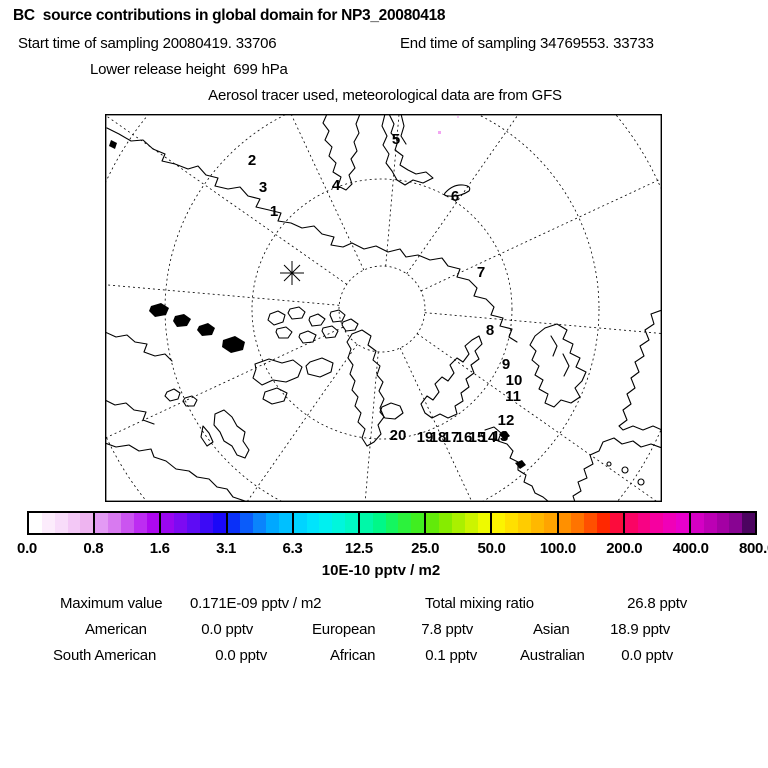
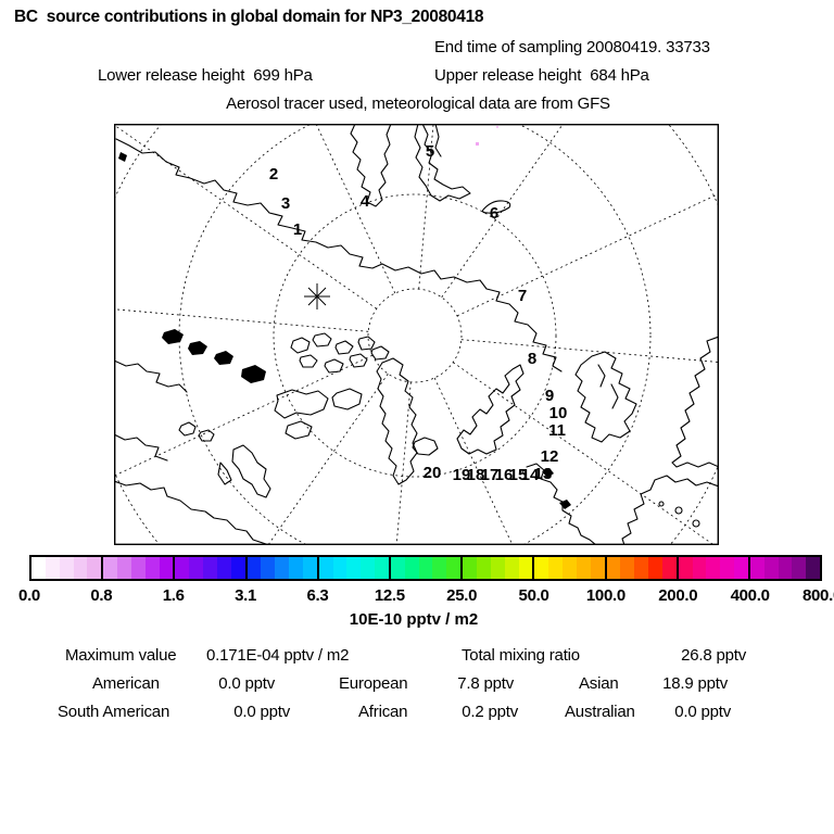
  BC source contributions in global domain for NP3_20080418
- Start time of sampling 20080419. 33706
- End time of sampling 34769553. 33733
+ End time of sampling 20080419. 33733
  Lower release height 699 hPa
+ Upper release height 684 hPa
  Aerosol tracer used, meteorological data are from GFS
  1
  2
  3
  4
  5
  6
  7
  8
  9
  10
  11
  12
  13
  14
  15
  16
  17
  18
  19
  20
  0.0
  0.8
  1.6
  3.1
  6.3
  12.5
  25.0
  50.0
  100.0
  200.0
  400.0
  800.
  10E-10 pptv / m2
  Maximum value
- 0.171E-09 pptv / m2
+ 0.171E-04 pptv / m2
  Total mixing ratio
  26.8 pptv
  American
  0.0 pptv
  European
  7.8 pptv
  Asian
  18.9 pptv
  South American
  0.0 pptv
  African
- 0.1 pptv
+ 0.2 pptv
  Australian
  0.0 pptv
